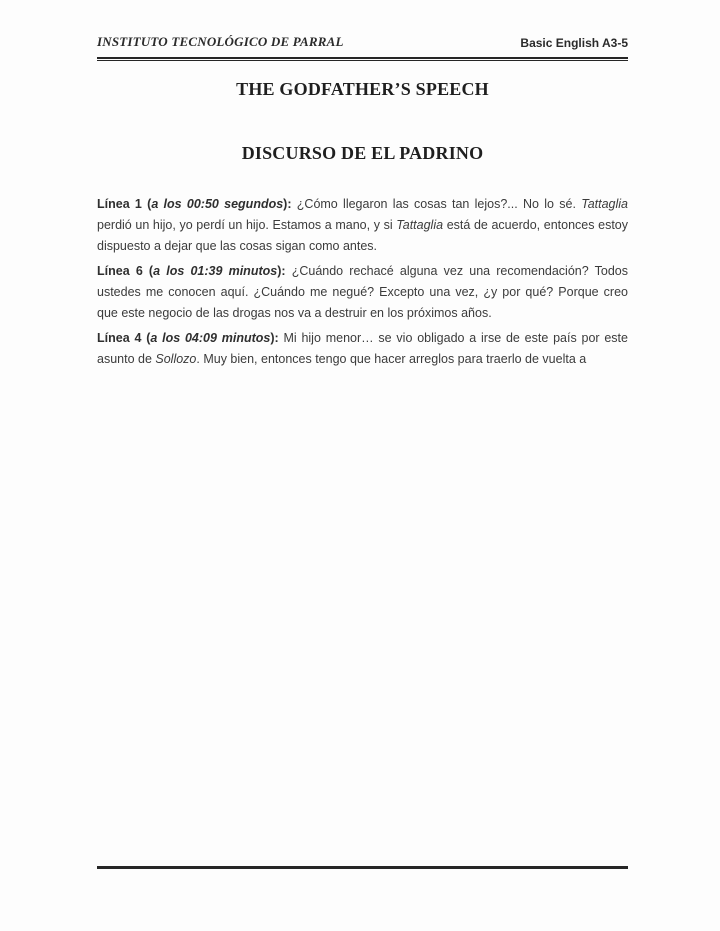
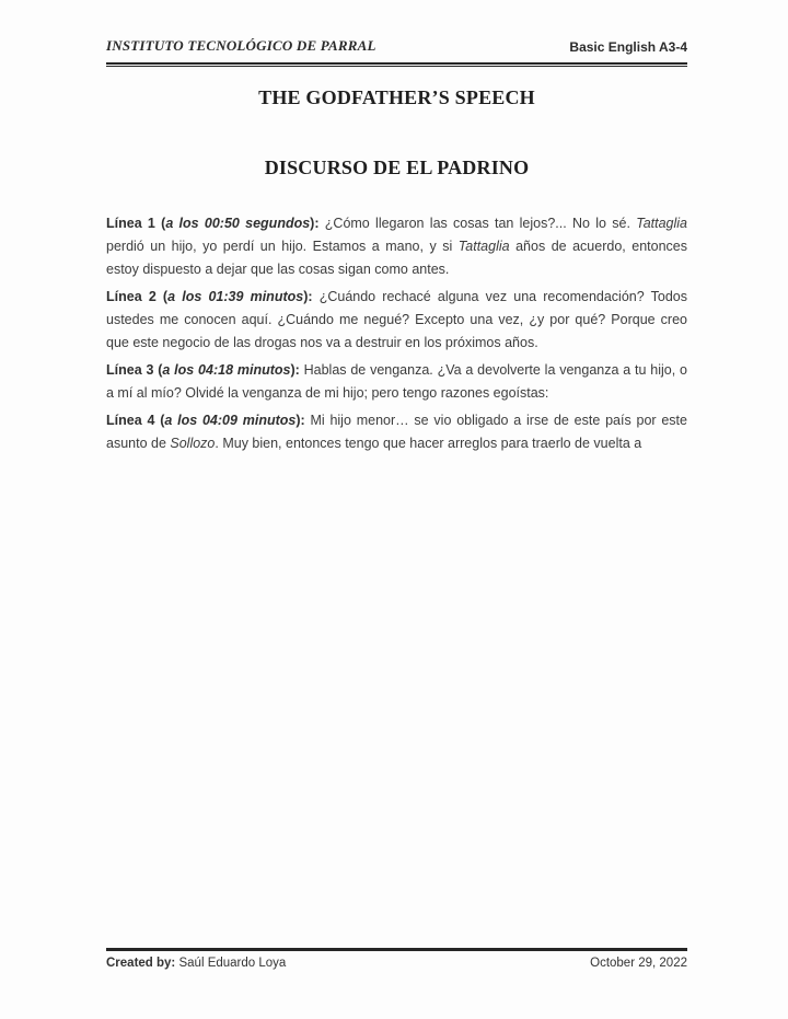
  INSTITUTO TECNOLÓGICO DE PARRAL
- Basic English A3-5
+ Basic English A3-4
  THE GODFATHER’S SPEECH
  DISCURSO DE EL PADRINO
- Línea 1 (a los 00:50 segundos): ¿Cómo llegaron las cosas tan lejos?... No lo sé. Tattaglia perdió un hijo, yo perdí un hijo. Estamos a mano, y si Tattaglia está de acuerdo, entonces estoy dispuesto a dejar que las cosas sigan como antes.
+ Línea 1 (a los 00:50 segundos): ¿Cómo llegaron las cosas tan lejos?... No lo sé. Tattaglia perdió un hijo, yo perdí un hijo. Estamos a mano, y si Tattaglia años de acuerdo, entonces estoy dispuesto a dejar que las cosas sigan como antes.
- Línea 6 (a los 01:39 minutos): ¿Cuándo rechacé alguna vez una recomendación? Todos ustedes me conocen aquí. ¿Cuándo me negué? Excepto una vez, ¿y por qué? Porque creo que este negocio de las drogas nos va a destruir en los próximos años.
+ Línea 2 (a los 01:39 minutos): ¿Cuándo rechacé alguna vez una recomendación? Todos ustedes me conocen aquí. ¿Cuándo me negué? Excepto una vez, ¿y por qué? Porque creo que este negocio de las drogas nos va a destruir en los próximos años.
+ Línea 3 (a los 04:18 minutos): Hablas de venganza. ¿Va a devolverte la venganza a tu hijo, o a mí al mío? Olvidé la venganza de mi hijo; pero tengo razones egoístas:
  Línea 4 (a los 04:09 minutos): Mi hijo menor… se vio obligado a irse de este país por este asunto de Sollozo. Muy bien, entonces tengo que hacer arreglos para traerlo de vuelta a
+ Created by: Saúl Eduardo Loya
+ October 29, 2022
